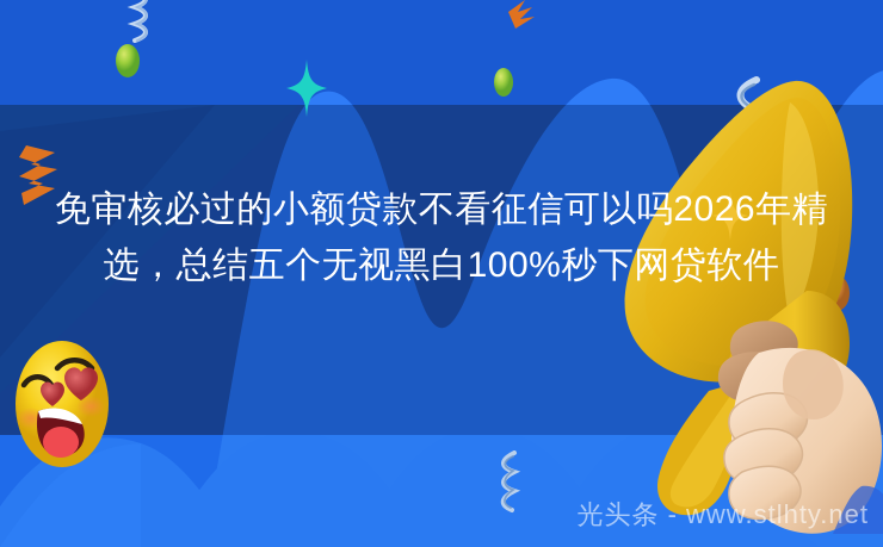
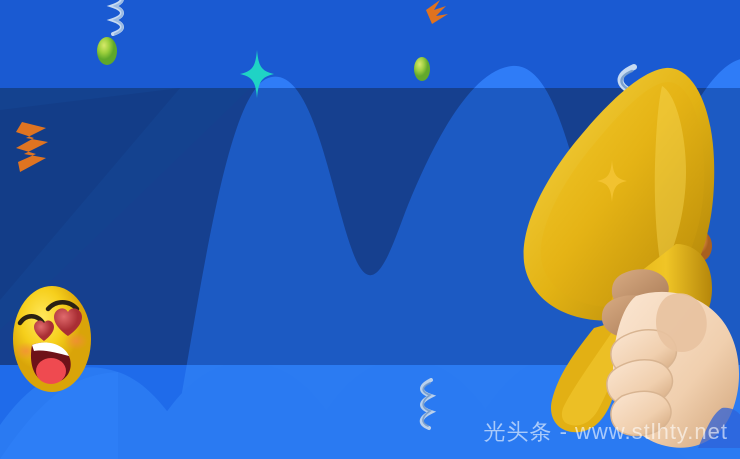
- 免审核必过的小额贷款不看征信可以吗2026年精选，总结五个无视黑白100%秒下网贷软件
  光头条 - www.stlhty.net
